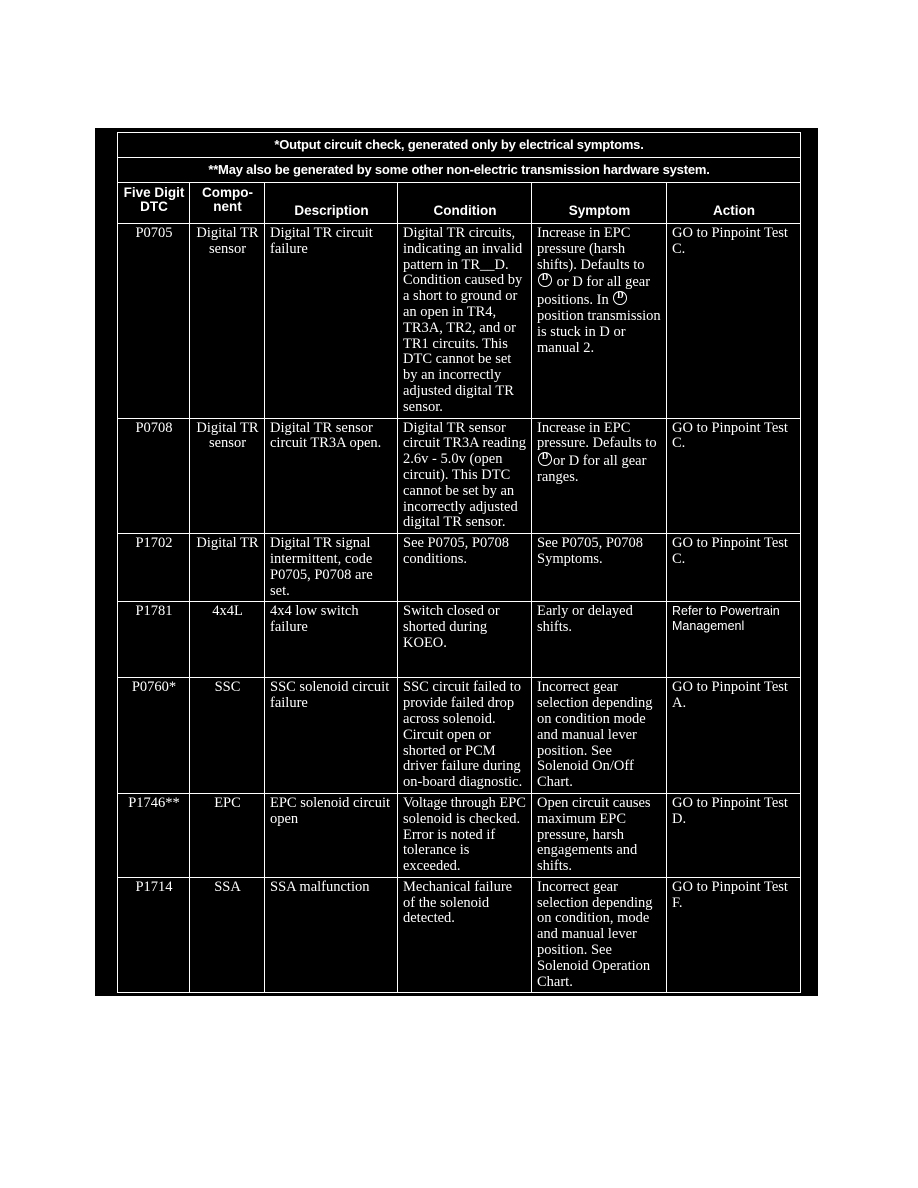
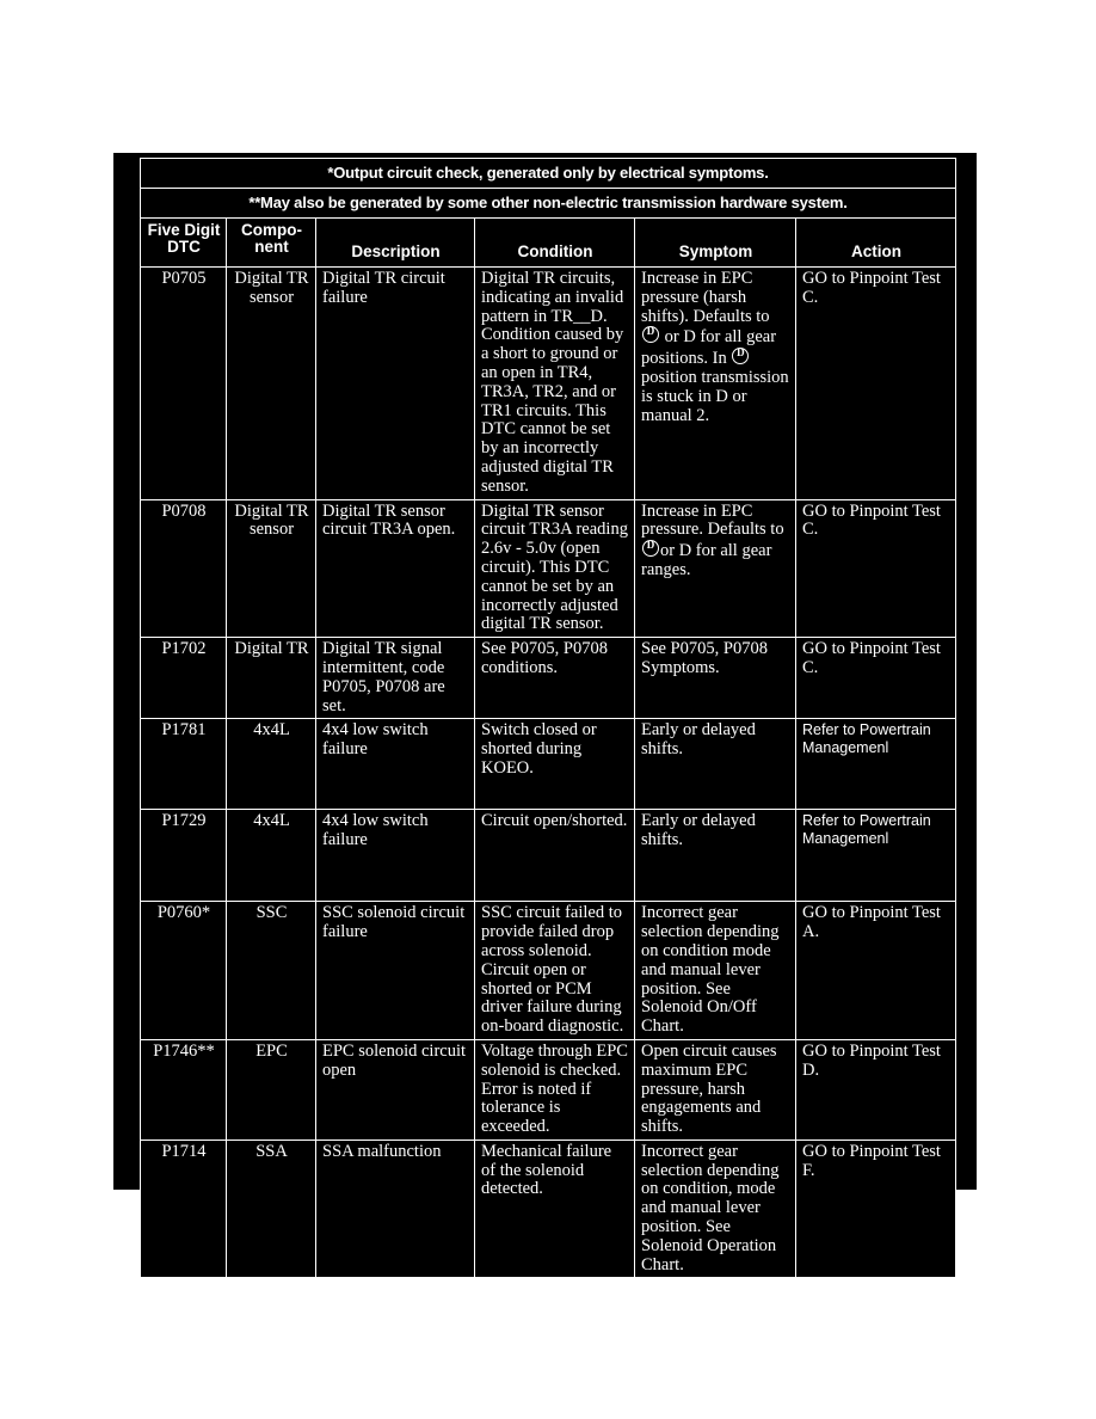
  *Output circuit check, generated only by electrical symptoms.
  **May also be generated by some other non-electric transmission hardware system.
  Five Digit DTC	Compo- nent	Description	Condition	Symptom	Action
  P0705	Digital TR sensor	Digital TR circuit failure	Digital TR circuits, indicating an invalid pattern in TR__D. Condition caused by a short to ground or an open in TR4, TR3A, TR2, and or TR1 circuits. This DTC cannot be set by an incorrectly adjusted digital TR sensor.	Increase in EPC pressure (harsh shifts). Defaults to or D for all gear positions. In position transmission is stuck in D or manual 2.	GO to Pinpoint Test C.
  P0708	Digital TR sensor	Digital TR sensor circuit TR3A open.	Digital TR sensor circuit TR3A reading 2.6v - 5.0v (open circuit). This DTC cannot be set by an incorrectly adjusted digital TR sensor.	Increase in EPC pressure. Defaults to or D for all gear ranges.	GO to Pinpoint Test C.
  P1702	Digital TR	Digital TR signal intermittent, code P0705, P0708 are set.	See P0705, P0708 conditions.	See P0705, P0708 Symptoms.	GO to Pinpoint Test C.
  P1781	4x4L	4x4 low switch failure	Switch closed or shorted during KOEO.	Early or delayed shifts.	Refer to Powertrain Managemenl
+ P1729	4x4L	4x4 low switch failure	Circuit open/shorted.	Early or delayed shifts.	Refer to Powertrain Managemenl
  P0760*	SSC	SSC solenoid circuit failure	SSC circuit failed to provide failed drop across solenoid. Circuit open or shorted or PCM driver failure during on-board diagnostic.	Incorrect gear selection depending on condition mode and manual lever position. See Solenoid On/Off Chart.	GO to Pinpoint Test A.
  P1746**	EPC	EPC solenoid circuit open	Voltage through EPC solenoid is checked. Error is noted if tolerance is exceeded.	Open circuit causes maximum EPC pressure, harsh engagements and shifts.	GO to Pinpoint Test D.
  P1714	SSA	SSA malfunction	Mechanical failure of the solenoid detected.	Incorrect gear selection depending on condition, mode and manual lever position. See Solenoid Operation Chart.	GO to Pinpoint Test F.
